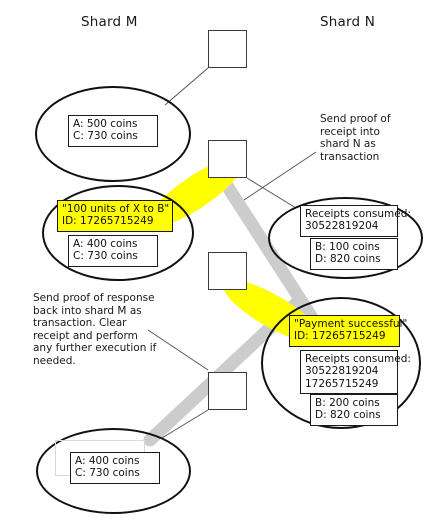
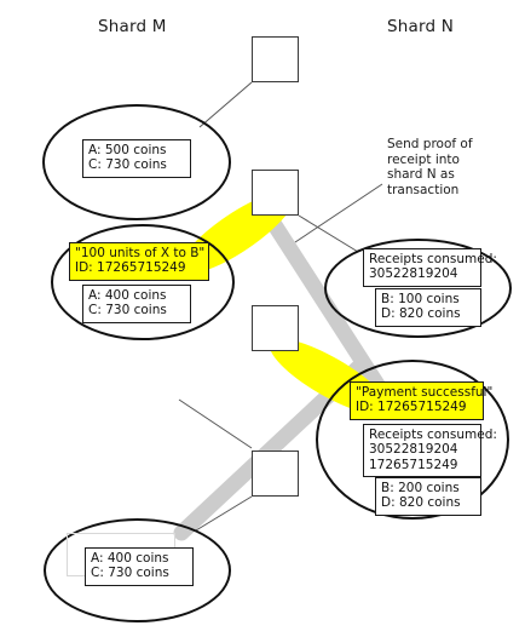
  Shard M
  Shard N
  A: 500 coins
  C: 730 coins
  "100 units of X to B"
  ID: 17265715249
  A: 400 coins
  C: 730 coins
  A: 400 coins
  C: 730 coins
  Receipts consumed:
  30522819204
  B: 100 coins
  D: 820 coins
  "Payment successful"
  ID: 17265715249
  Receipts consumed:
  30522819204
  17265715249
  B: 200 coins
  D: 820 coins
  Send proof of
  receipt into
  shard N as
  transaction
- Send proof of response
- back into shard M as
- transaction. Clear
- receipt and perform
- any further execution if
- needed.
